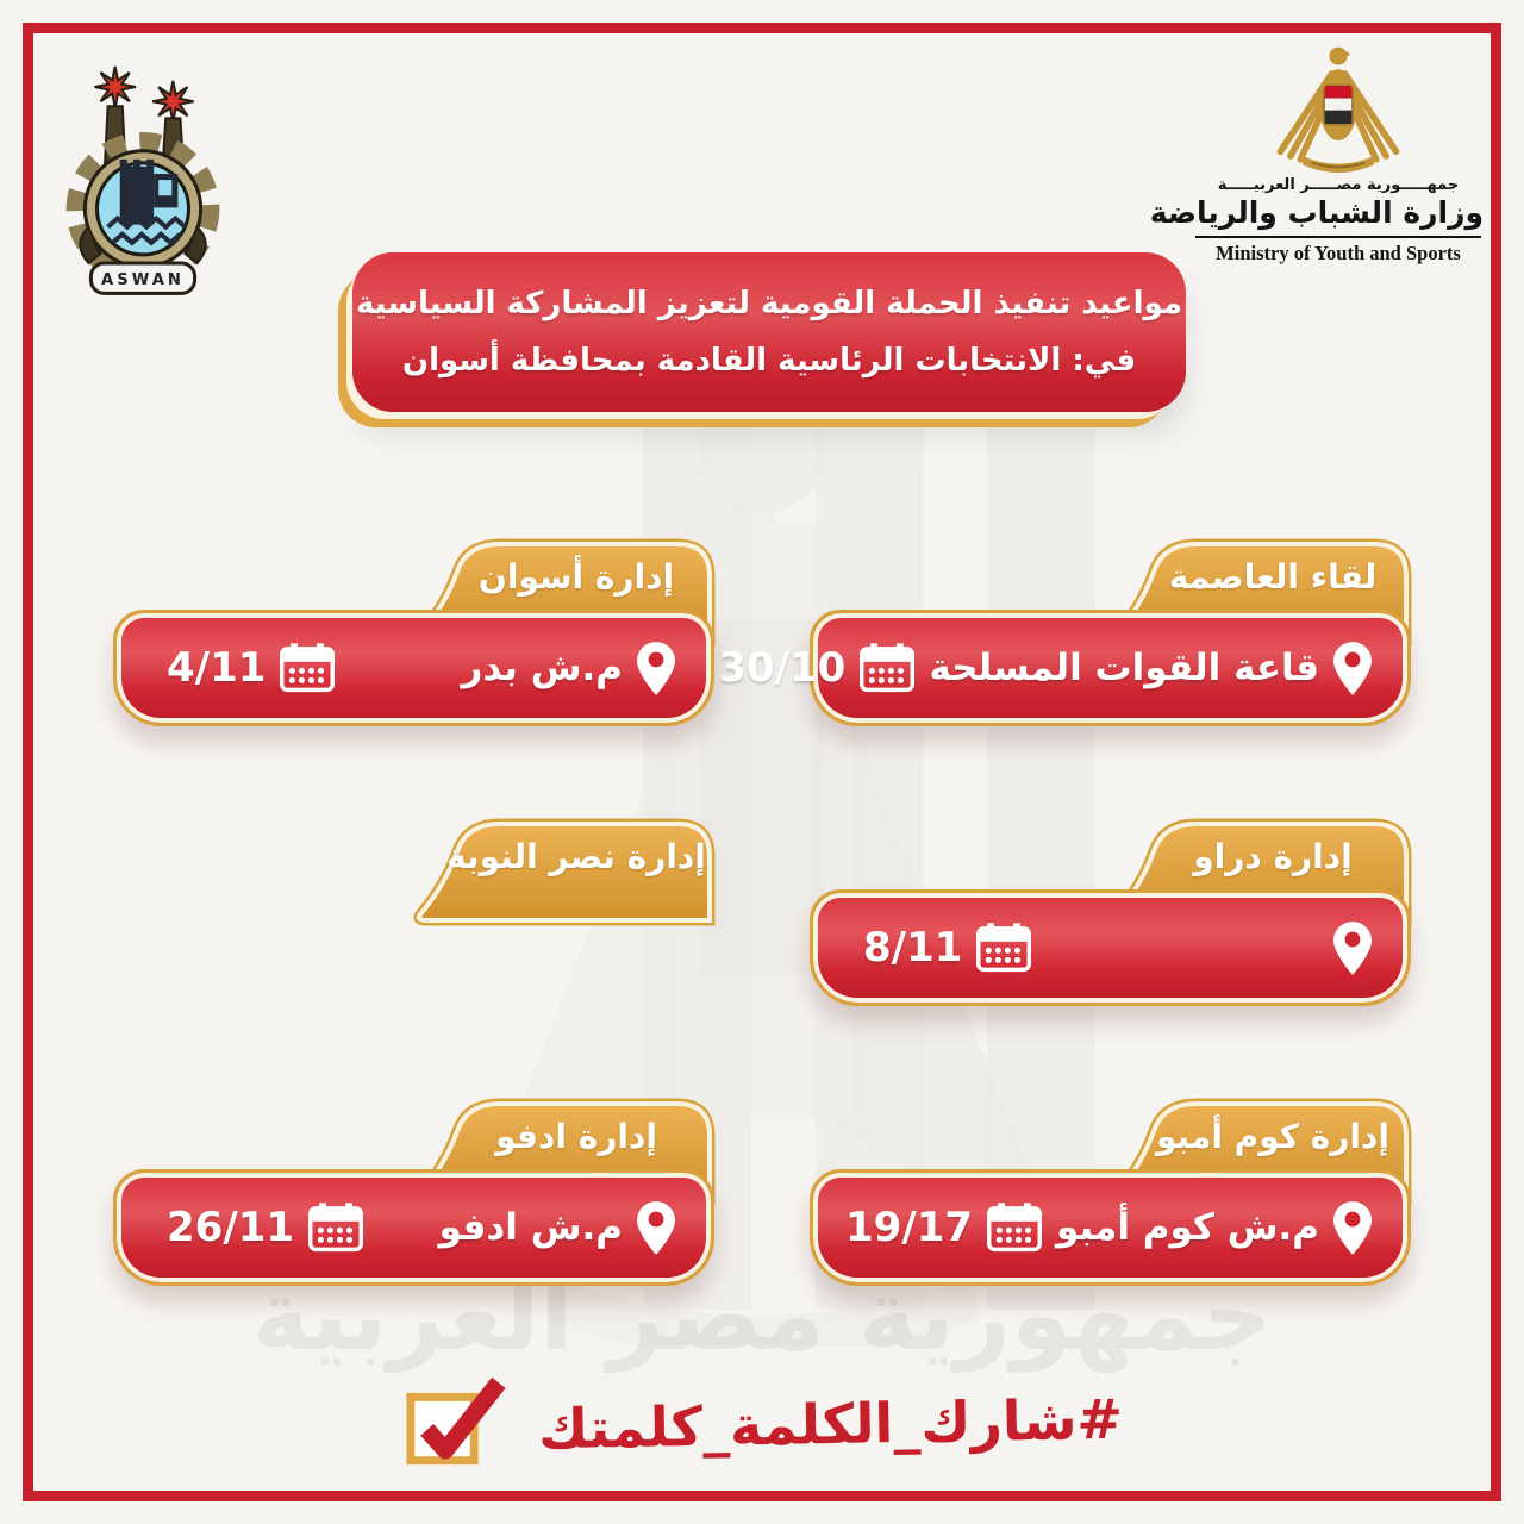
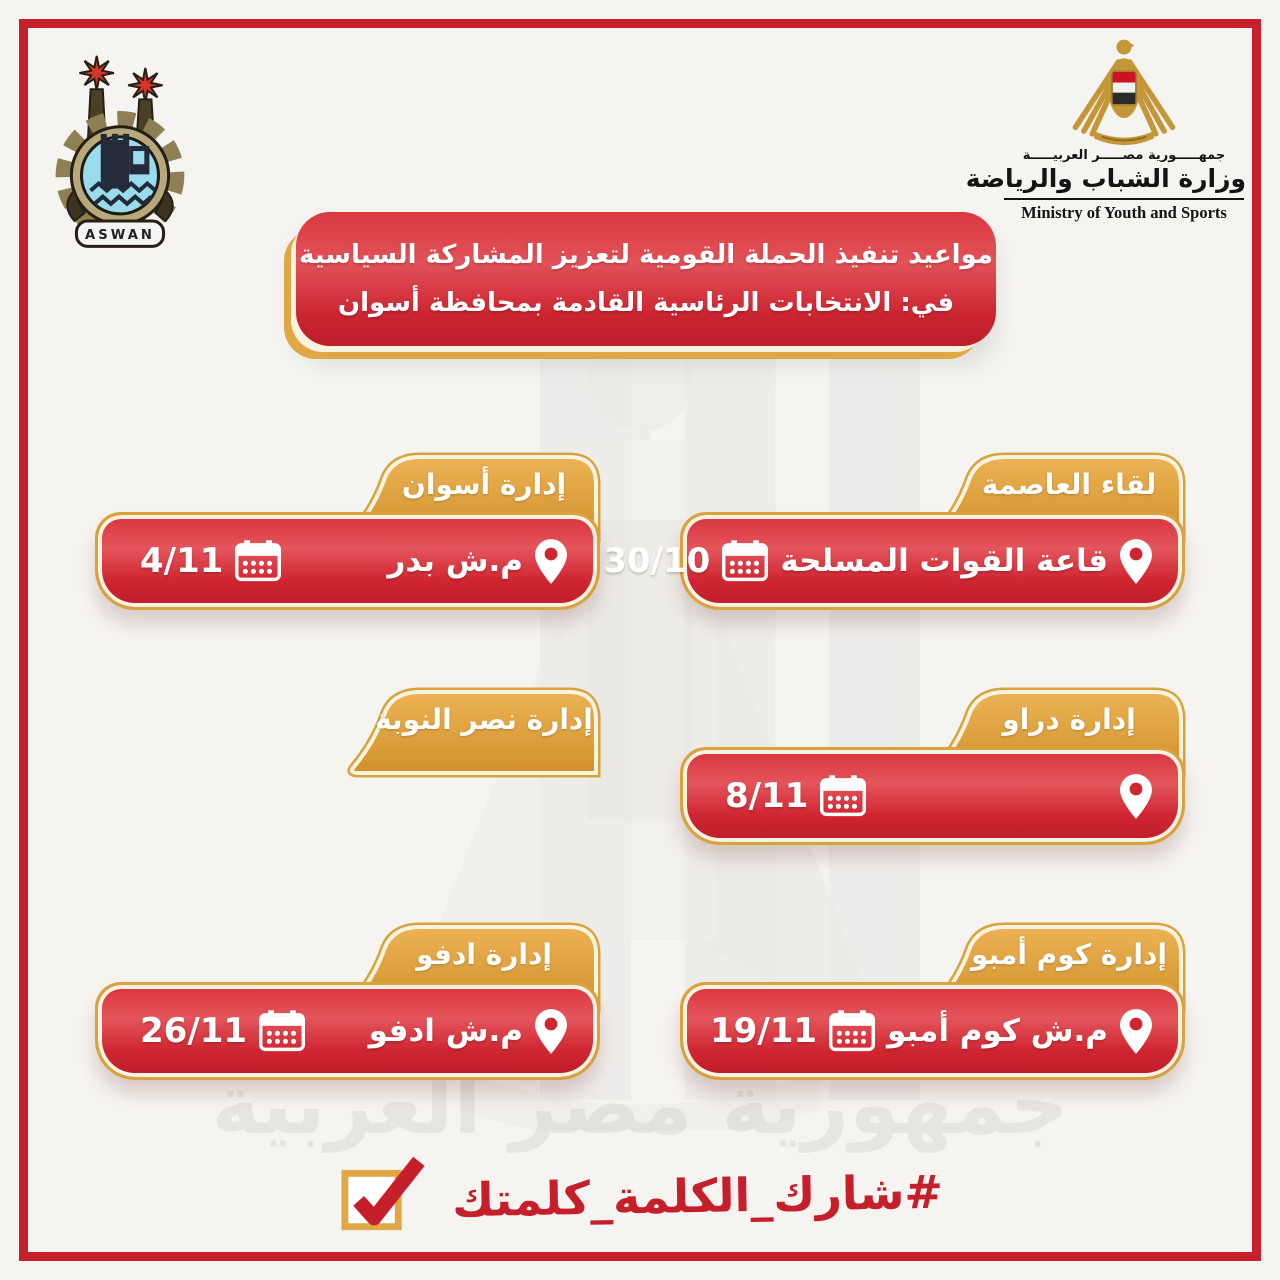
  جمهورية مصر العربية
  ASWAN
  جمهـــــورية مصـــــر العربيـــــة
  وزارة الشباب والرياضة
  Ministry of Youth and Sports
  مواعيد تنفيذ الحملة القومية لتعزيز المشاركة السياسية
  في: الانتخابات الرئاسية القادمة بمحافظة أسوان
  لقاء العاصمة
  قاعة القوات المسلحة
  30/10
  إدارة أسوان
  م.ش بدر
  4/11
  إدارة دراو
  8/11
  إدارة نصر النوبة
  إدارة كوم أمبو
  م.ش كوم أمبو
- 19/17
+ 19/11
  إدارة ادفو
  م.ش ادفو
  26/11
  #شارك_الكلمة_كلمتك
